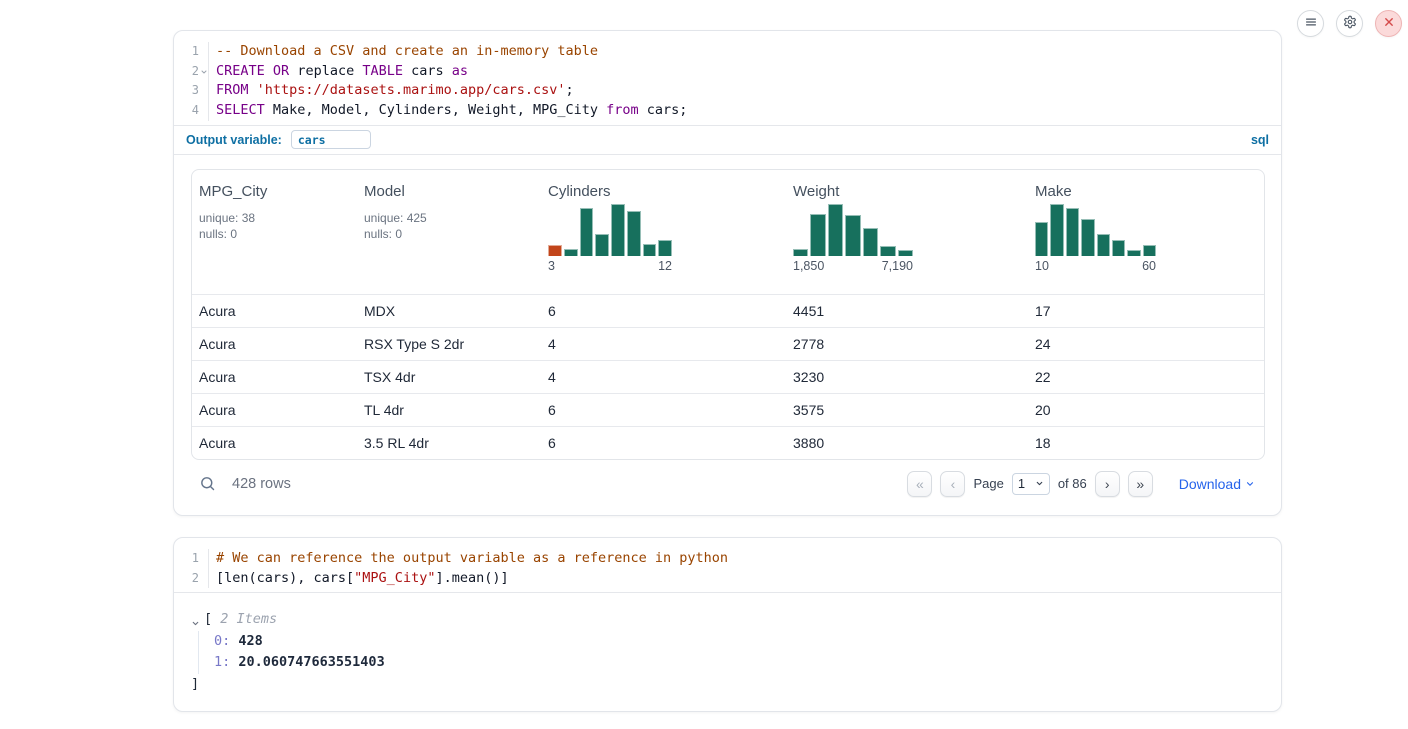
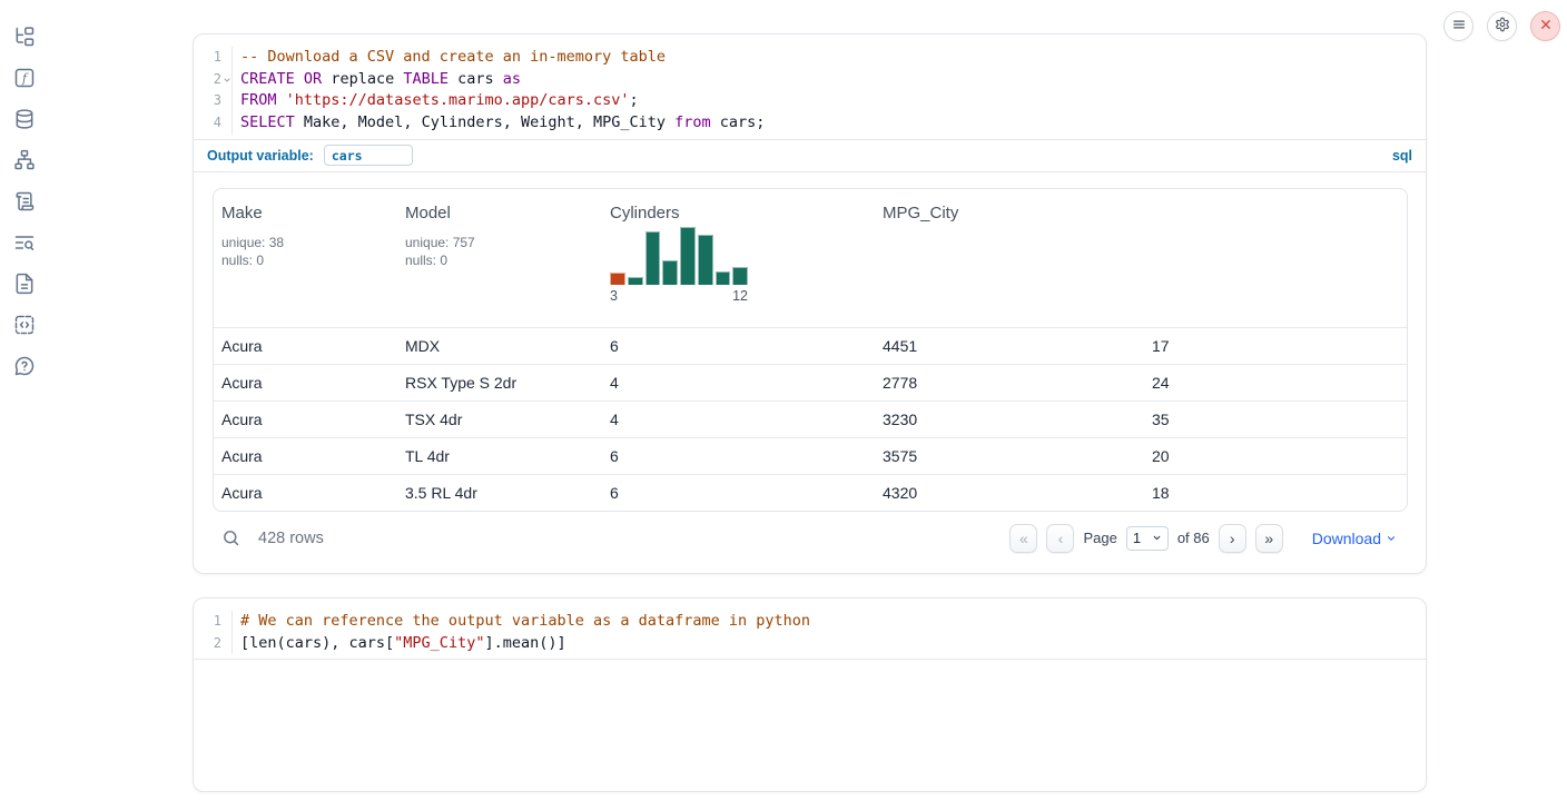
+ f
  1
  -- Download a CSV and create an in-memory table
  2
  CREATE OR replace TABLE cars as
  3
  FROM 'https://datasets.marimo.app/cars.csv';
  4
  SELECT Make, Model, Cylinders, Weight, MPG_City from cars;
  Output variable:
  cars
  sql
- MPG_City
+ Make
  unique: 38
  nulls: 0
  Model
- unique: 425
+ unique: 757
  nulls: 0
  Cylinders
  3
  12
- Weight
- 1,850
- 7,190
- Make
+ MPG_City
- 10
- 60
  Acura
  MDX
  6
  4451
  17
  Acura
  RSX Type S 2dr
  4
  2778
  24
  Acura
  TSX 4dr
  4
  3230
- 22
+ 35
  Acura
  TL 4dr
  6
  3575
  20
  Acura
  3.5 RL 4dr
  6
- 3880
+ 4320
  18
  428 rows
  «
  ‹
  Page
  1
  of 86
  ›
  »
  Download
  1
- # We can reference the output variable as a reference in python
+ # We can reference the output variable as a dataframe in python
  2
  [len(cars), cars["MPG_City"].mean()]
- [ 2 Items
- 0: 428
- 1: 20.060747663551403
- ]
